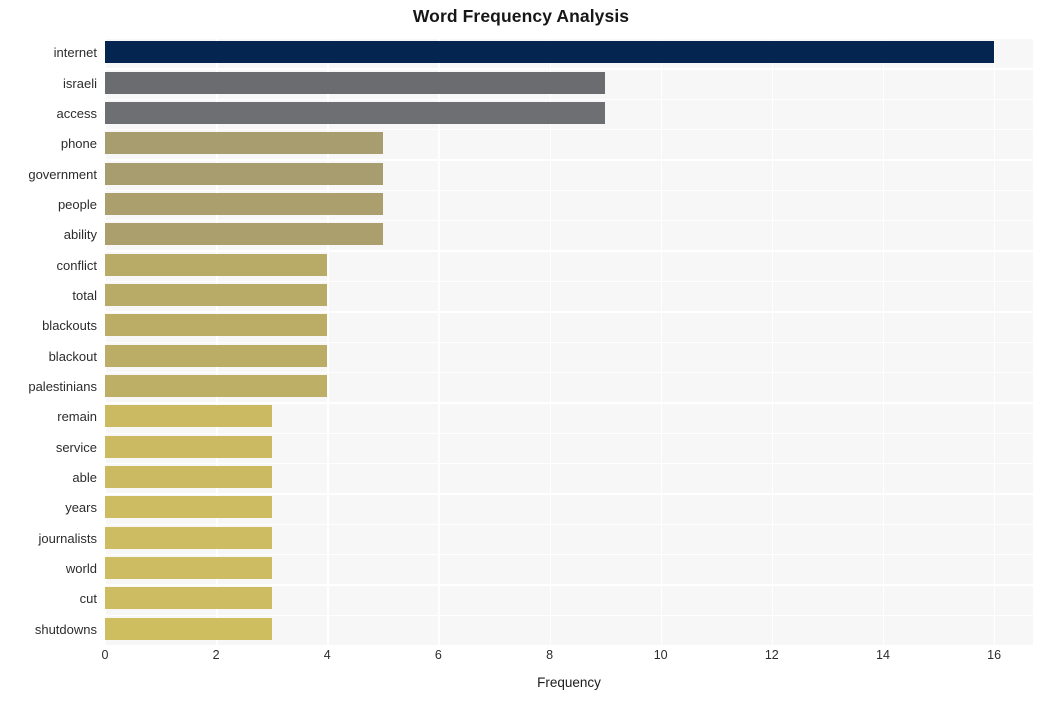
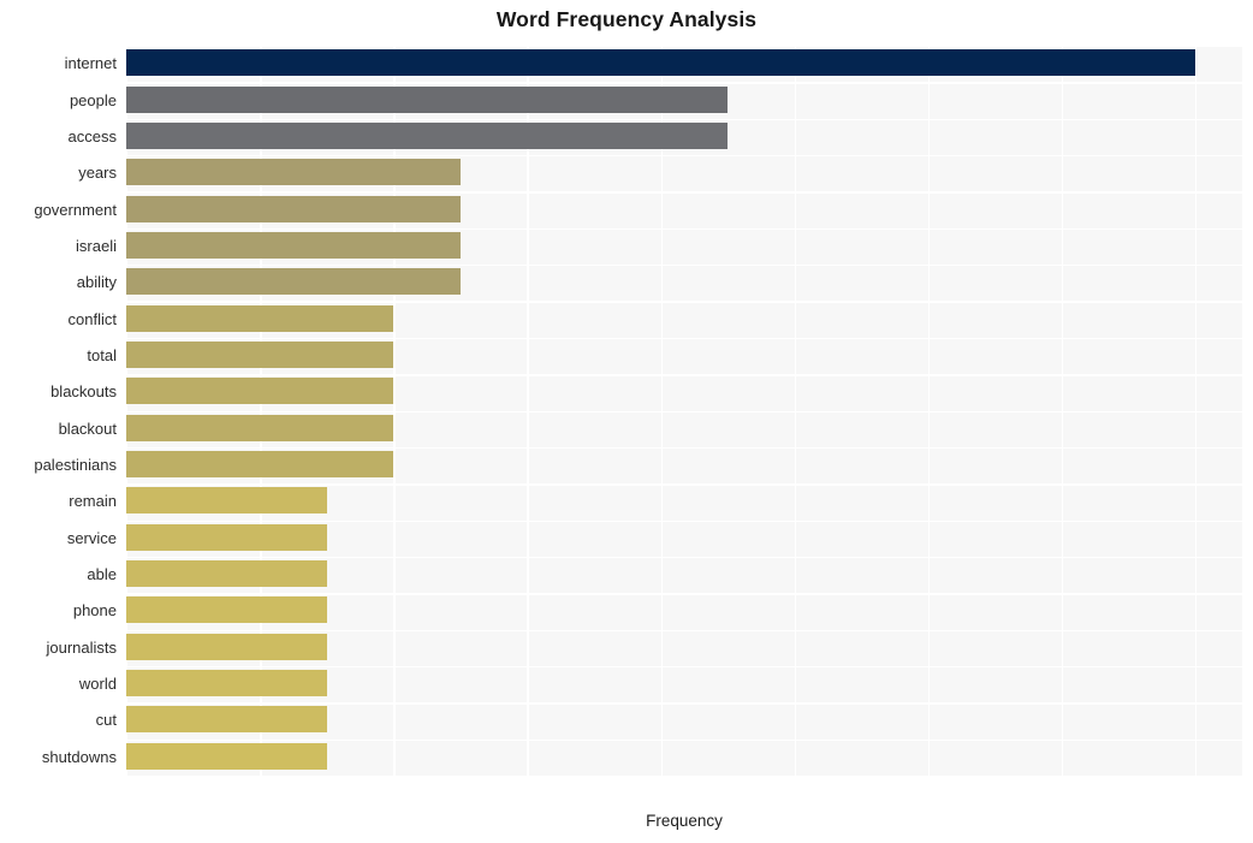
  Word Frequency Analysis
  internet
- israeli
+ people
  access
- phone
+ years
  government
- people
+ israeli
  ability
  conflict
  total
  blackouts
  blackout
  palestinians
  remain
  service
  able
- years
+ phone
  journalists
  world
  cut
  shutdowns
- 0
- 2
- 4
- 6
- 8
- 10
- 12
- 14
- 16
  Frequency
